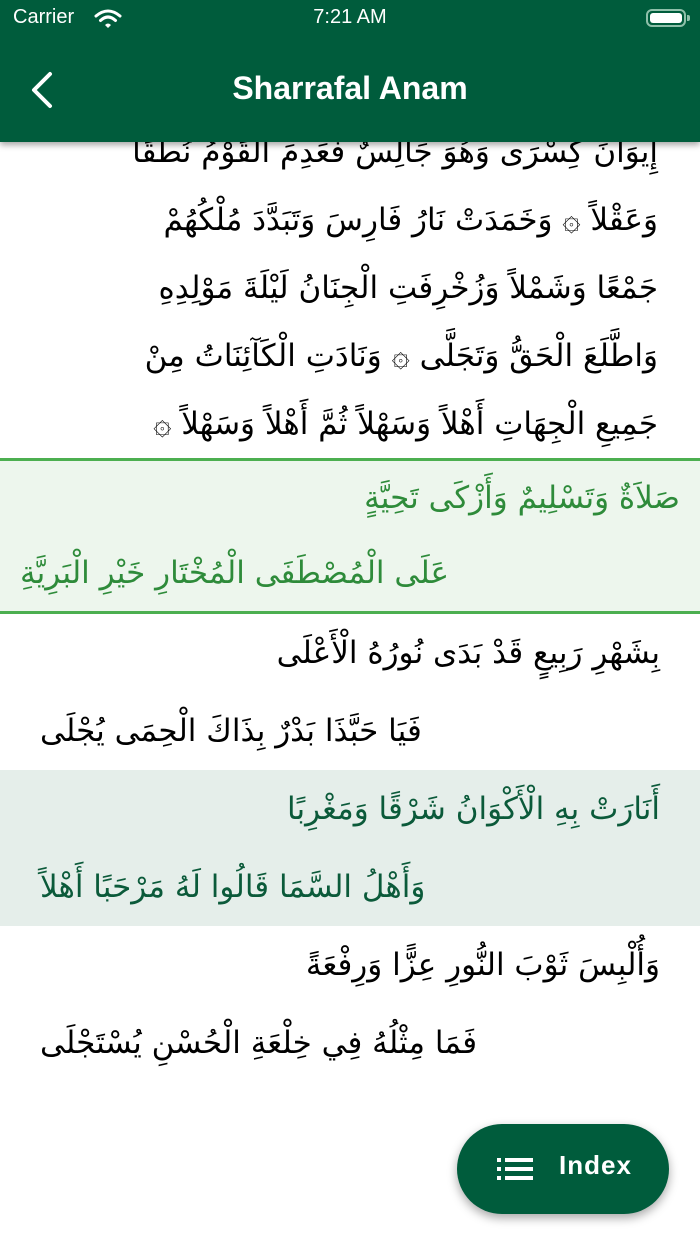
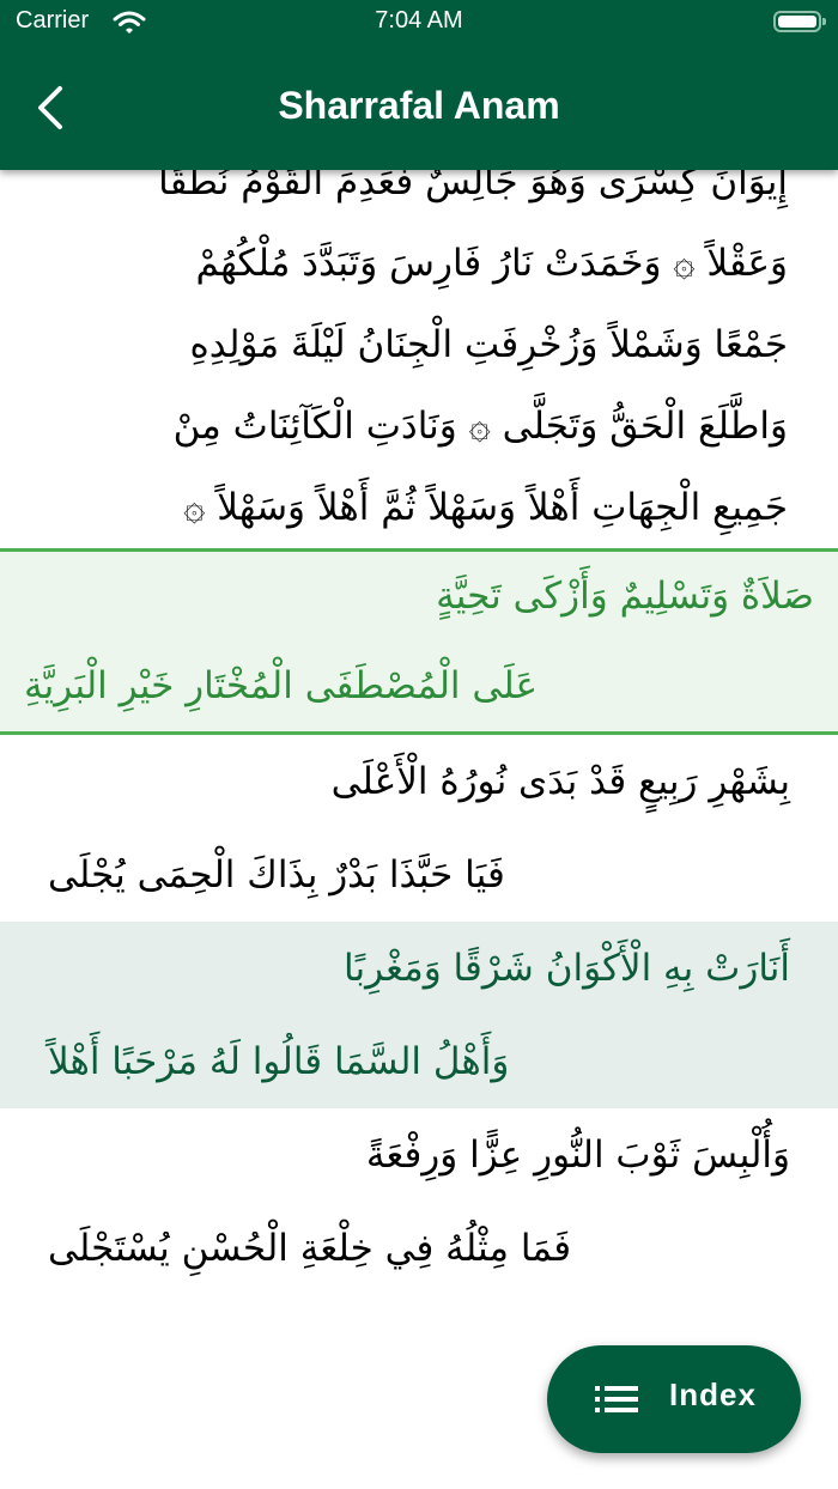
  Carrier
- 7:21 AM
+ 7:04 AM
  Sharrafal Anam
  إِيوَانَ كِسْرَى وَهُوَ جَالِسٌ فَعَدِمَ الْقَوْمُ نُطْقًا
  وَعَقْلاً ۞ وَخَمَدَتْ نَارُ فَارِسَ وَتَبَدَّدَ مُلْكُهُمْ
  جَمْعًا وَشَمْلاً وَزُخْرِفَتِ الْجِنَانُ لَيْلَةَ مَوْلِدِهِ
  وَاطَّلَعَ الْحَقُّ وَتَجَلَّى ۞ وَنَادَتِ الْكَآئِنَاتُ مِنْ
  جَمِيعِ الْجِهَاتِ أَهْلاً وَسَهْلاً ثُمَّ أَهْلاً وَسَهْلاً ۞
  صَلاَةٌ وَتَسْلِيمٌ وَأَزْكَى تَحِيَّةٍ
  عَلَى الْمُصْطَفَى الْمُخْتَارِ خَيْرِ الْبَرِيَّةِ
  بِشَهْرِ رَبِيعٍ قَدْ بَدَى نُورُهُ الْأَعْلَى
  فَيَا حَبَّذَا بَدْرٌ بِذَاكَ الْحِمَى يُجْلَى
  أَنَارَتْ بِهِ الْأَكْوَانُ شَرْقًا وَمَغْرِبًا
  وَأَهْلُ السَّمَا قَالُوا لَهُ مَرْحَبًا أَهْلاً
  وَأُلْبِسَ ثَوْبَ النُّورِ عِزًّا وَرِفْعَةً
  فَمَا مِثْلُهُ فِي خِلْعَةِ الْحُسْنِ يُسْتَجْلَى
  Index
